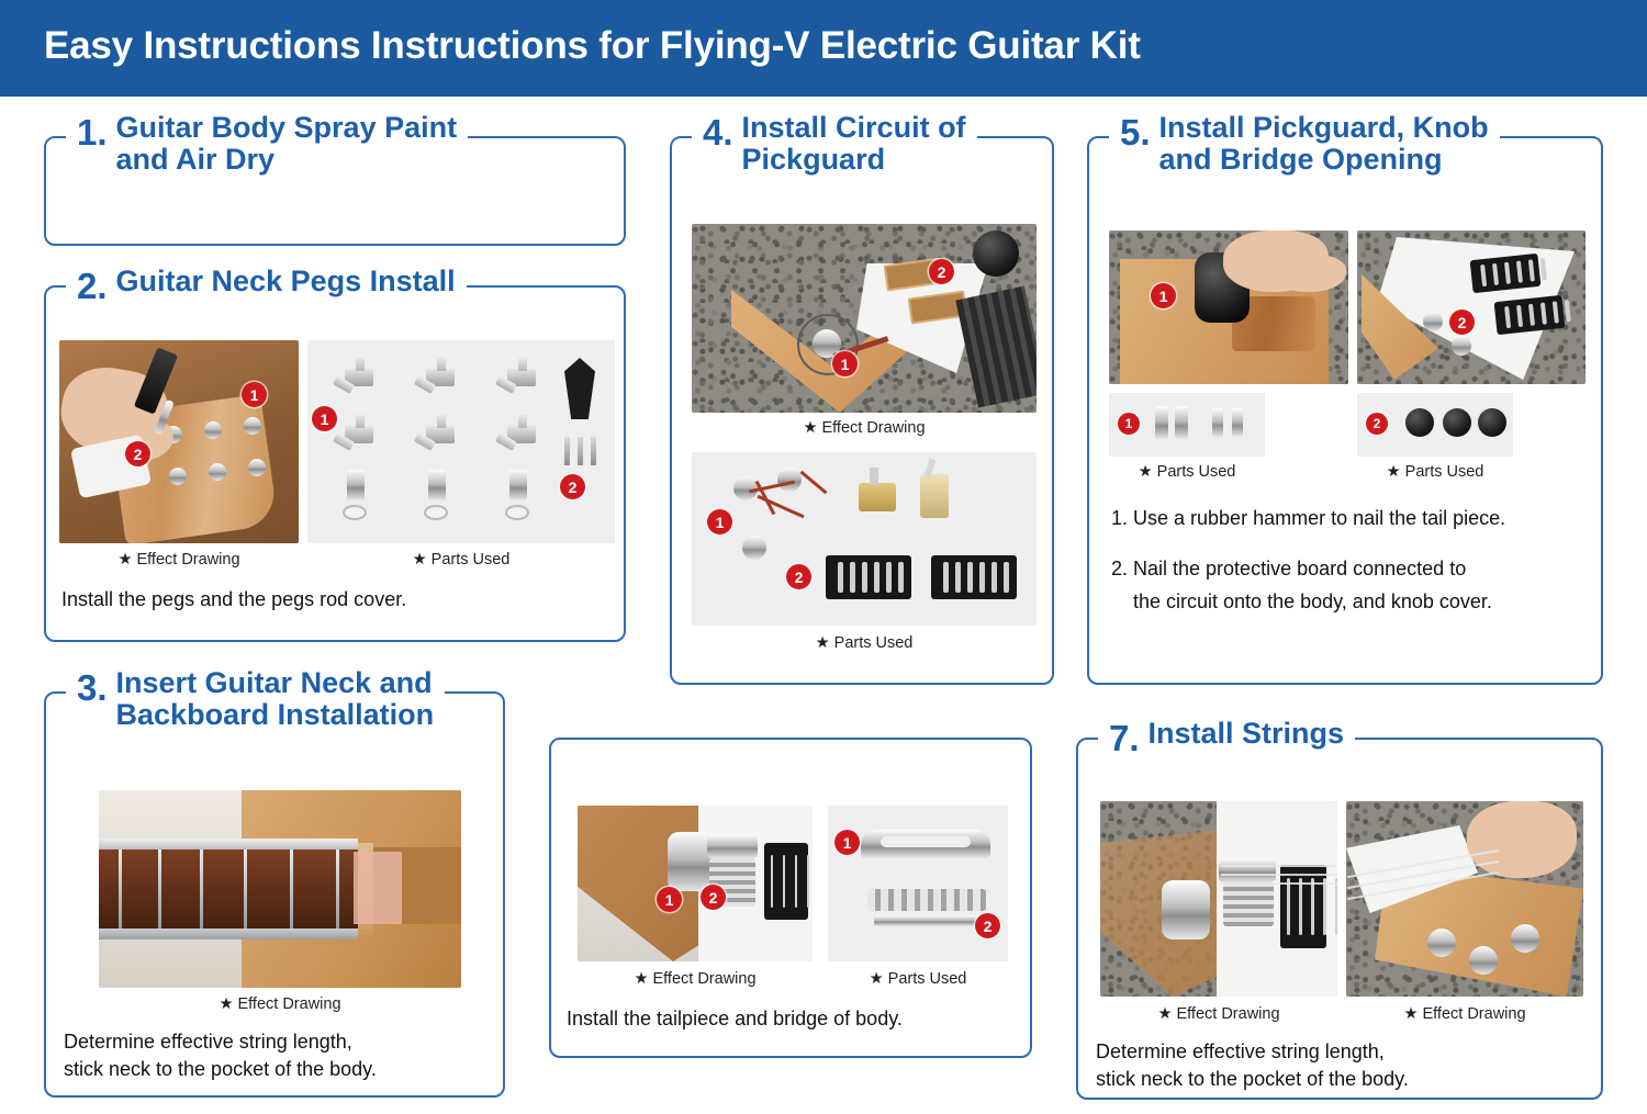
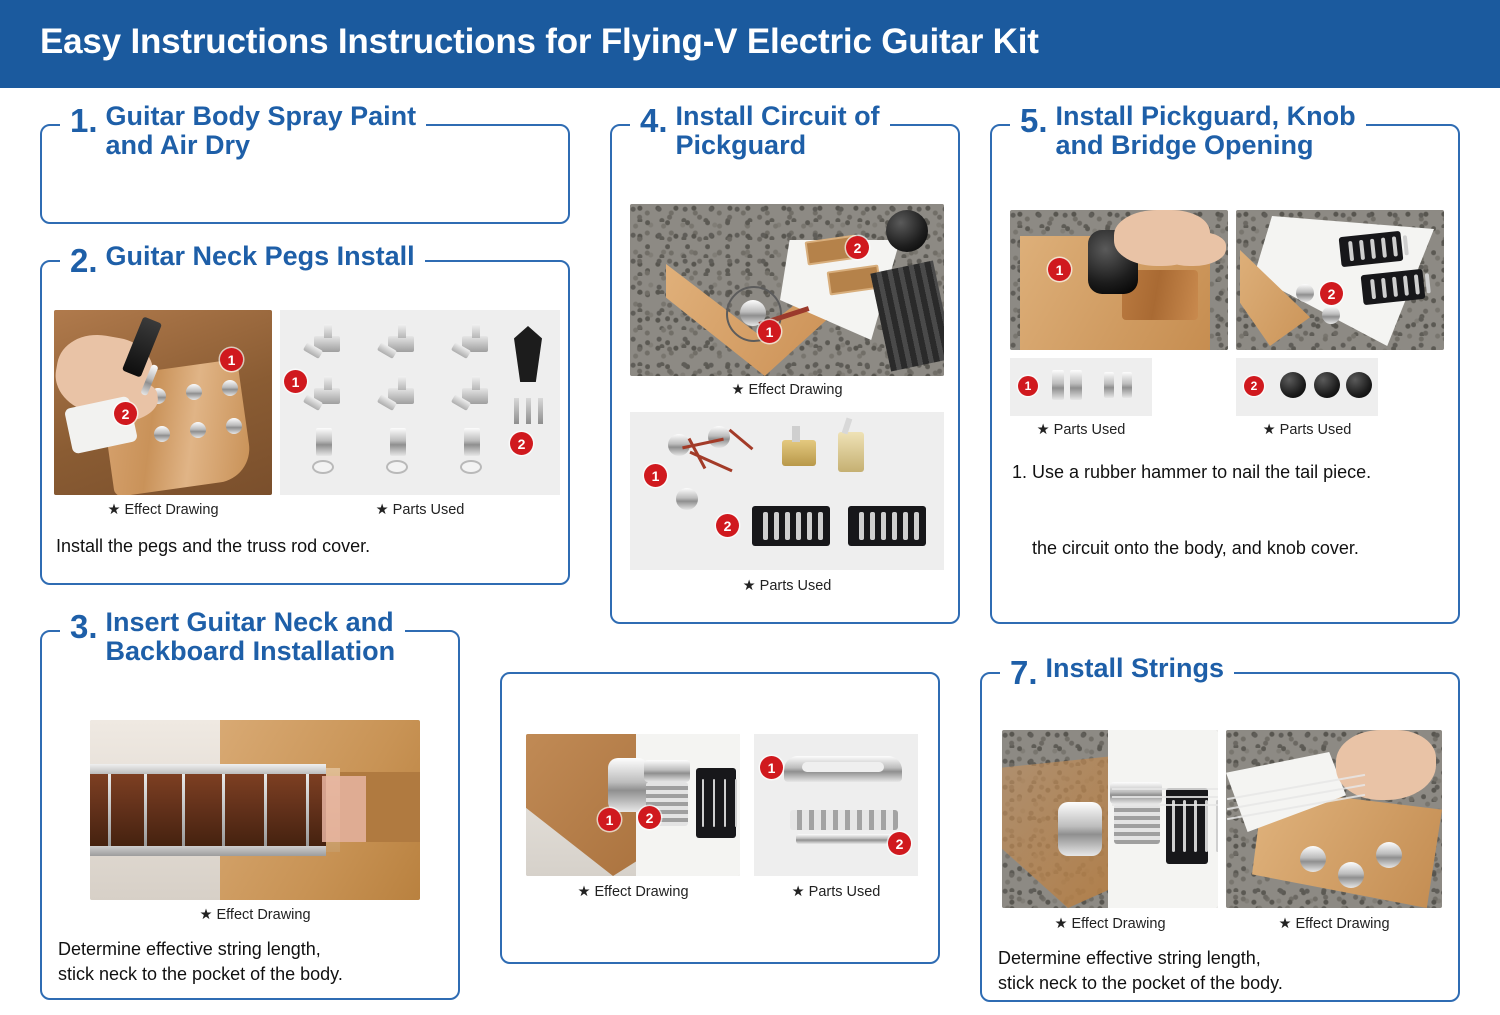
  Easy Instructions Instructions for Flying-V Electric Guitar Kit
  1.
  Guitar Body Spray Paint
  and Air Dry
  2.
  Guitar Neck Pegs Install
  1
  2
  1
  2
  ★ Effect Drawing
  ★ Parts Used
- Install the pegs and the pegs rod cover.
+ Install the pegs and the truss rod cover.
  3.
  Insert Guitar Neck and
  Backboard Installation
  ★ Effect Drawing
  Determine effective string length,
  stick neck to the pocket of the body.
  4.
  Install Circuit of
  Pickguard
  1
  2
  ★ Effect Drawing
  1
  2
  ★ Parts Used
  5.
  Install Pickguard, Knob
  and Bridge Opening
  1
  2
  1
  2
  ★ Parts Used
  ★ Parts Used
  1. Use a rubber hammer to nail the tail piece.
- 2. Nail the protective board connected to
  the circuit onto the body, and knob cover.
  1
  2
  1
  2
  ★ Effect Drawing
  ★ Parts Used
- Install the tailpiece and bridge of body.
  7.
  Install Strings
  ★ Effect Drawing
  ★ Effect Drawing
  Determine effective string length,
  stick neck to the pocket of the body.
